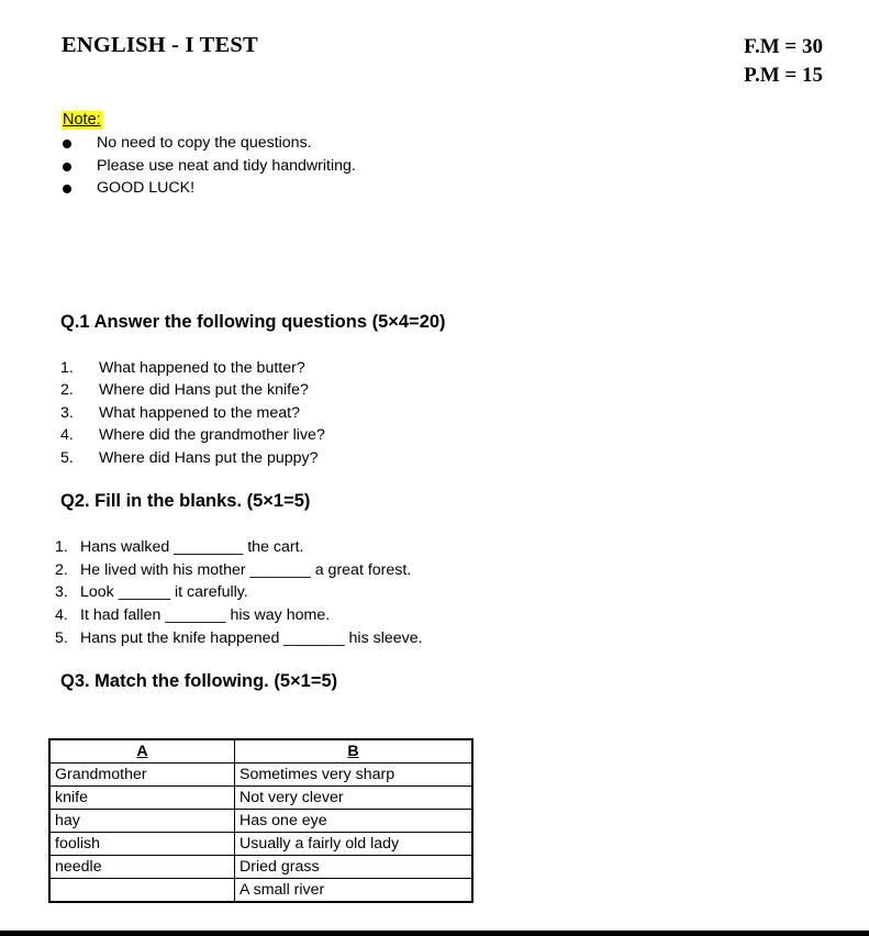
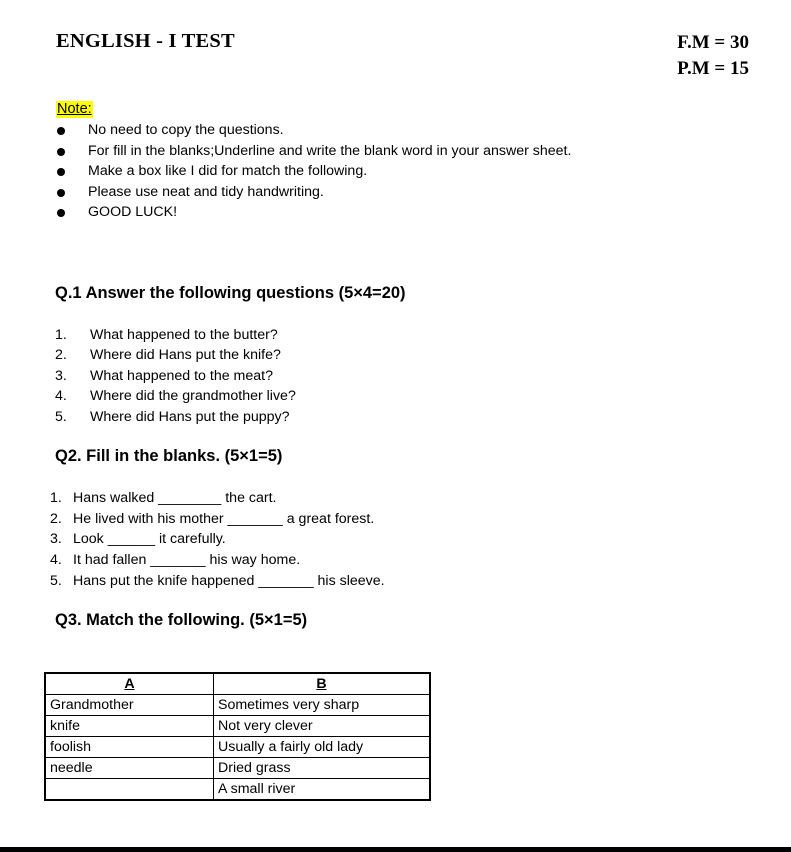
  ENGLISH - I TEST
  F.M = 30
  P.M = 15
  Note:
  No need to copy the questions.
+ For fill in the blanks;Underline and write the blank word in your answer sheet.
+ Make a box like I did for match the following.
  Please use neat and tidy handwriting.
  GOOD LUCK!
  Q.1 Answer the following questions (5×4=20)
  1.
  What happened to the butter?
  2.
  Where did Hans put the knife?
  3.
  What happened to the meat?
  4.
  Where did the grandmother live?
  5.
  Where did Hans put the puppy?
  Q2. Fill in the blanks. (5×1=5)
  1.
  Hans walked ________ the cart.
  2.
  He lived with his mother _______ a great forest.
  3.
  Look ______ it carefully.
  4.
  It had fallen _______ his way home.
  5.
  Hans put the knife happened _______ his sleeve.
  Q3. Match the following. (5×1=5)
  A	B
  Grandmother	Sometimes very sharp
  knife	Not very clever
- hay	Has one eye
  foolish	Usually a fairly old lady
  needle	Dried grass
  	A small river
